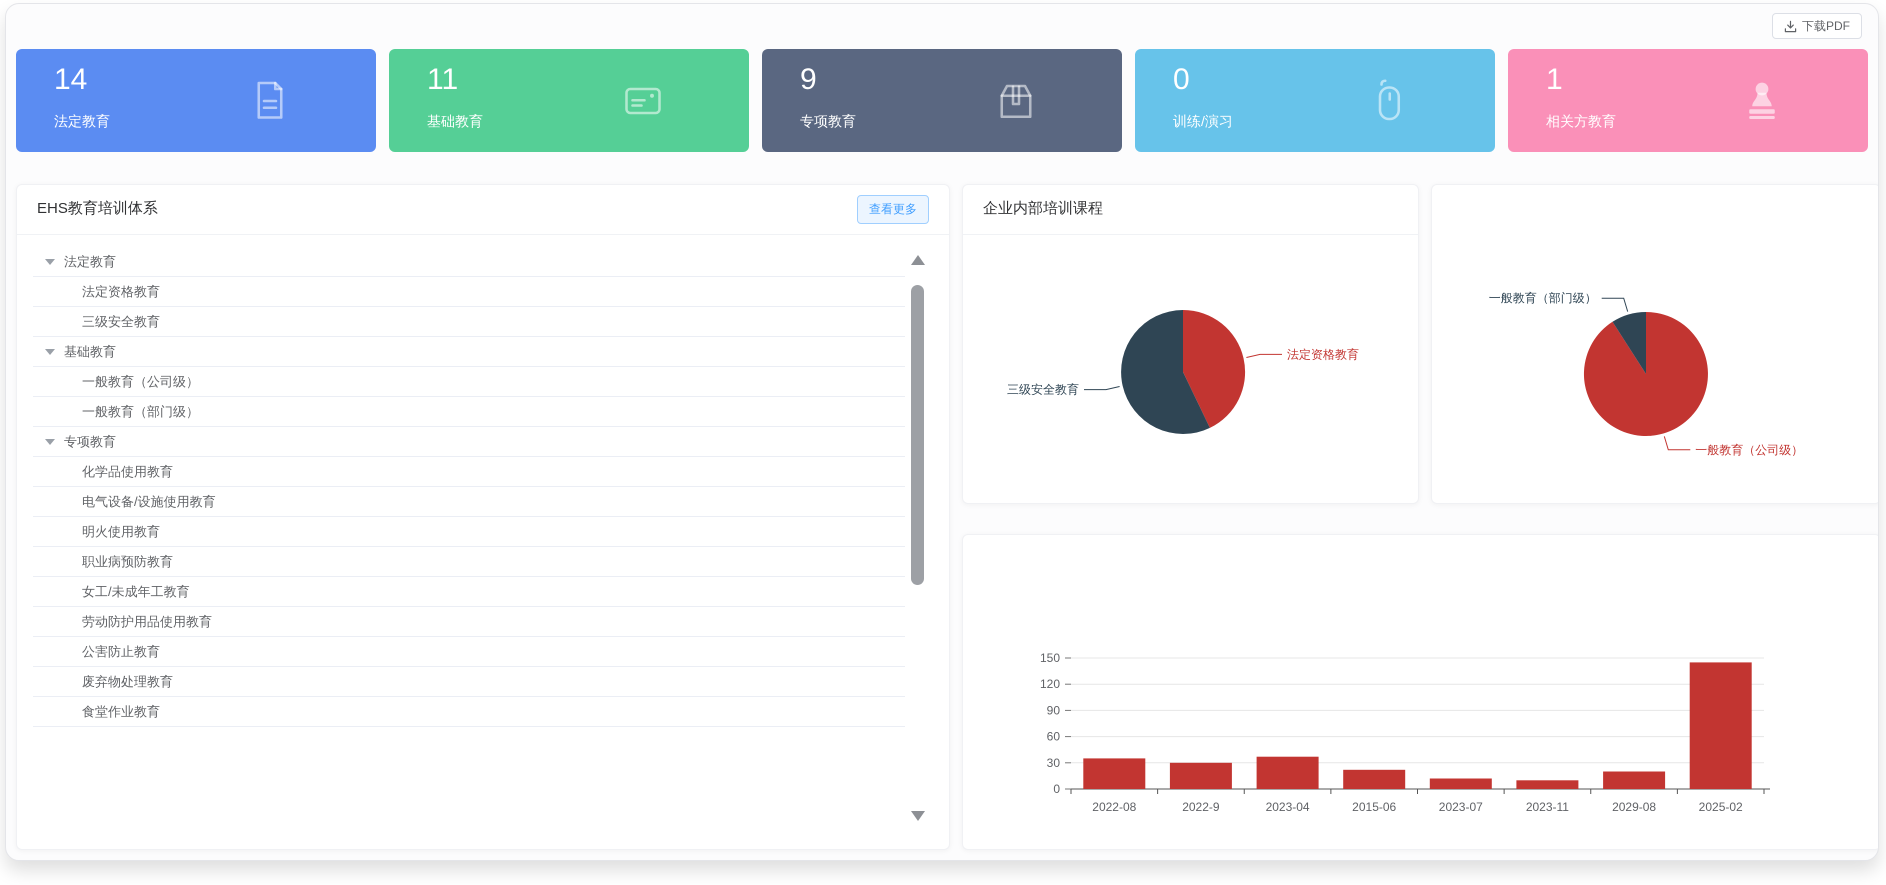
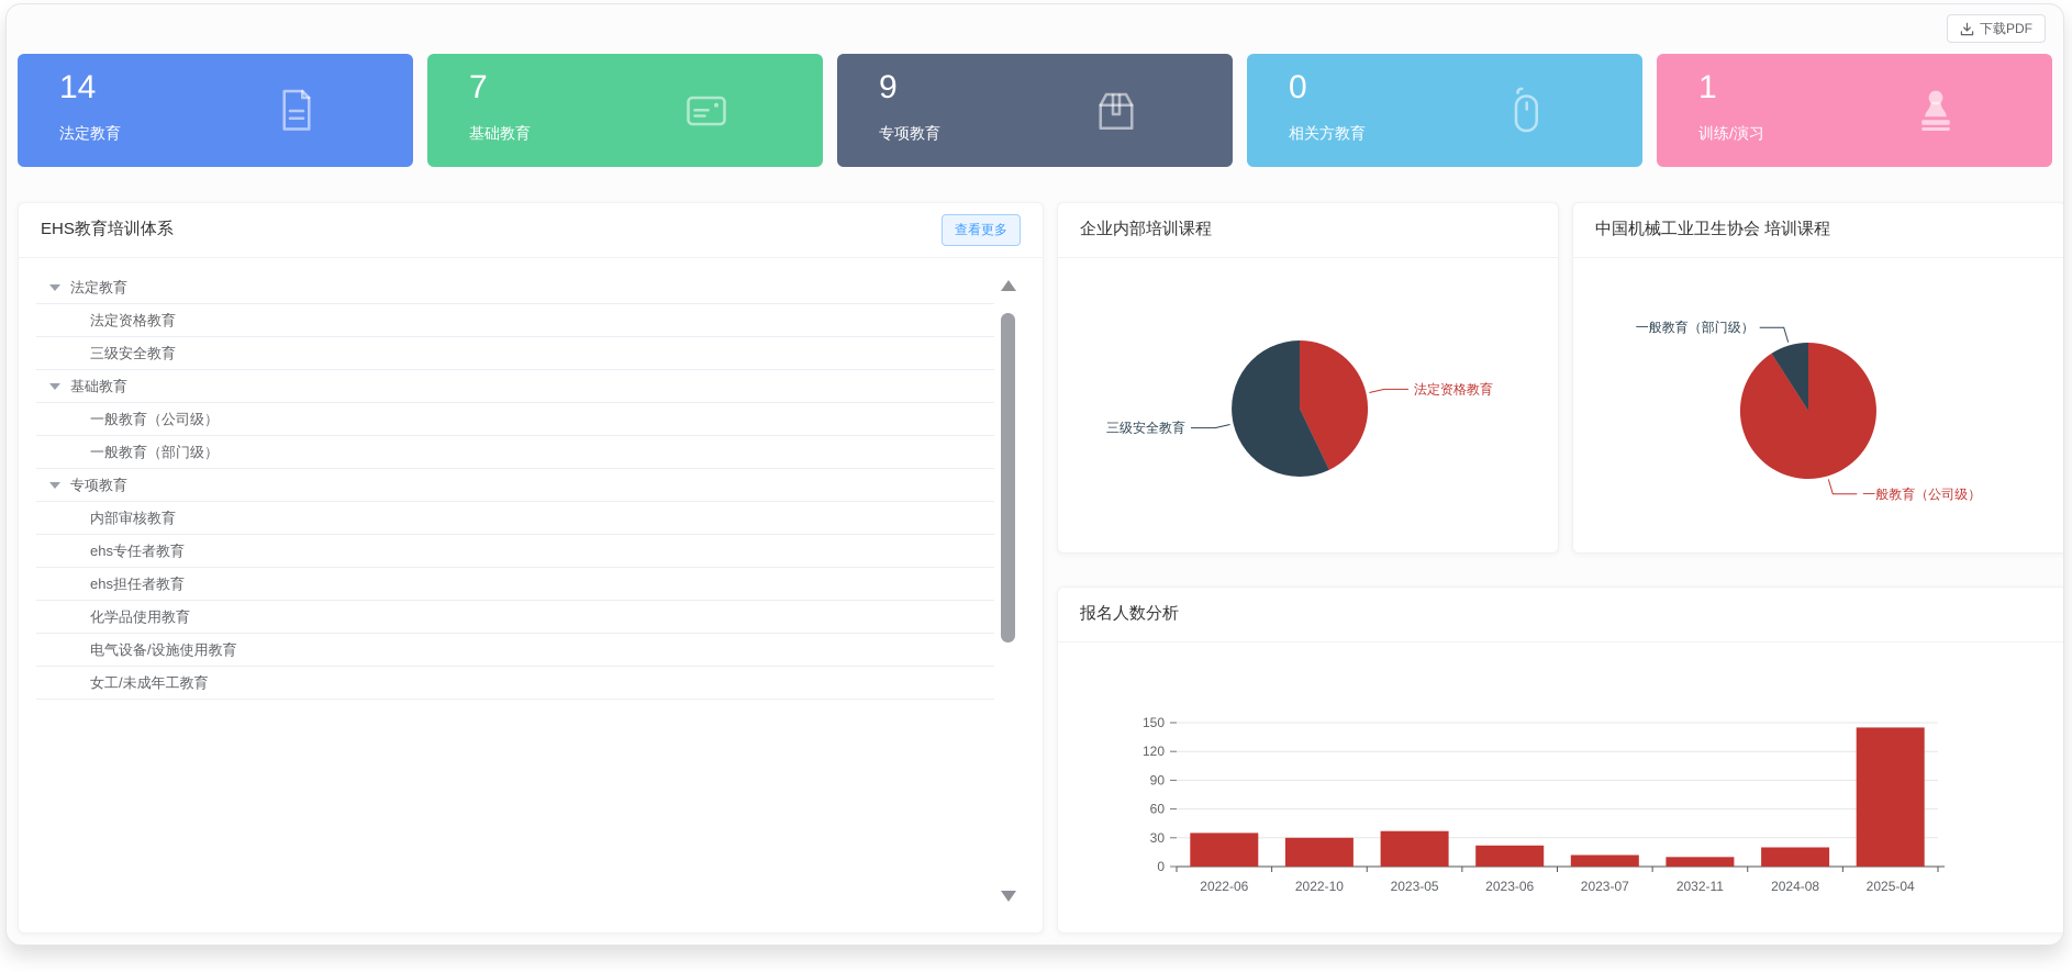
  下载PDF
  14
  法定教育
- 11
+ 7
  基础教育
  9
  专项教育
  0
- 训练/演习
+ 相关方教育
  1
- 相关方教育
+ 训练/演习
  EHS教育培训体系
  查看更多
  法定教育
  法定资格教育
  三级安全教育
  基础教育
  一般教育（公司级）
  一般教育（部门级）
  专项教育
+ 内部审核教育
+ ehs专任者教育
+ ehs担任者教育
  化学品使用教育
  电气设备/设施使用教育
- 明火使用教育
- 职业病预防教育
  女工/未成年工教育
- 劳动防护用品使用教育
- 公害防止教育
- 废弃物处理教育
- 食堂作业教育
  企业内部培训课程
  法定资格教育
  三级安全教育
+ 中国机械工业卫生协会 培训课程
  一般教育（公司级）
  一般教育（部门级）
+ 报名人数分析
  0
  30
  60
  90
  120
  150
- 2022-08
+ 2022-06
- 2022-9
+ 2022-10
- 2023-04
+ 2023-05
- 2015-06
+ 2023-06
  2023-07
- 2023-11
+ 2032-11
- 2029-08
+ 2024-08
- 2025-02
+ 2025-04
